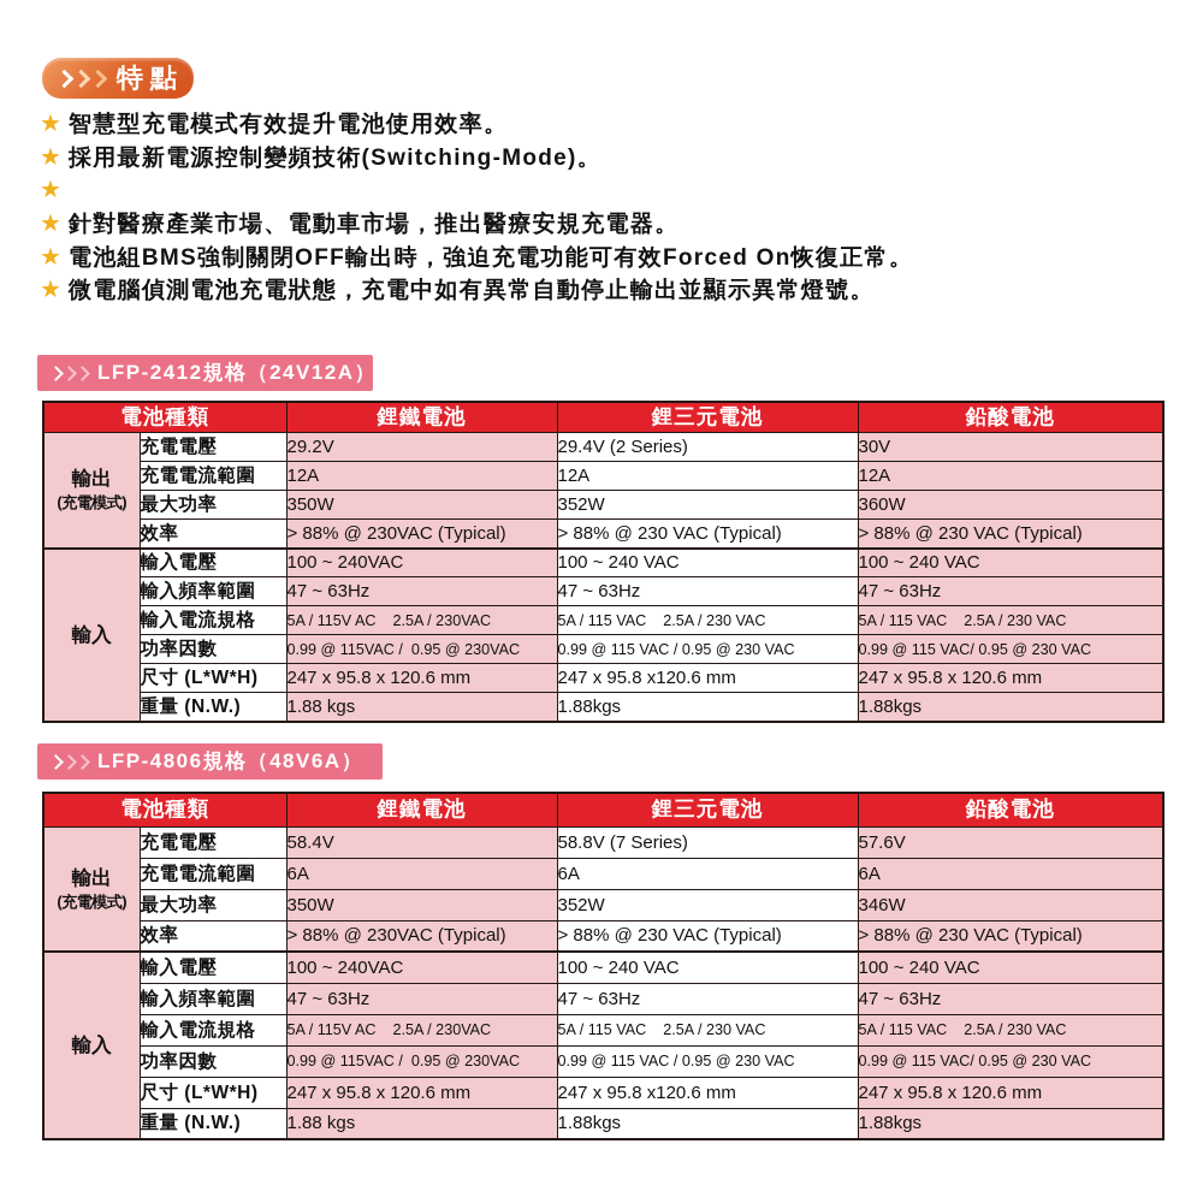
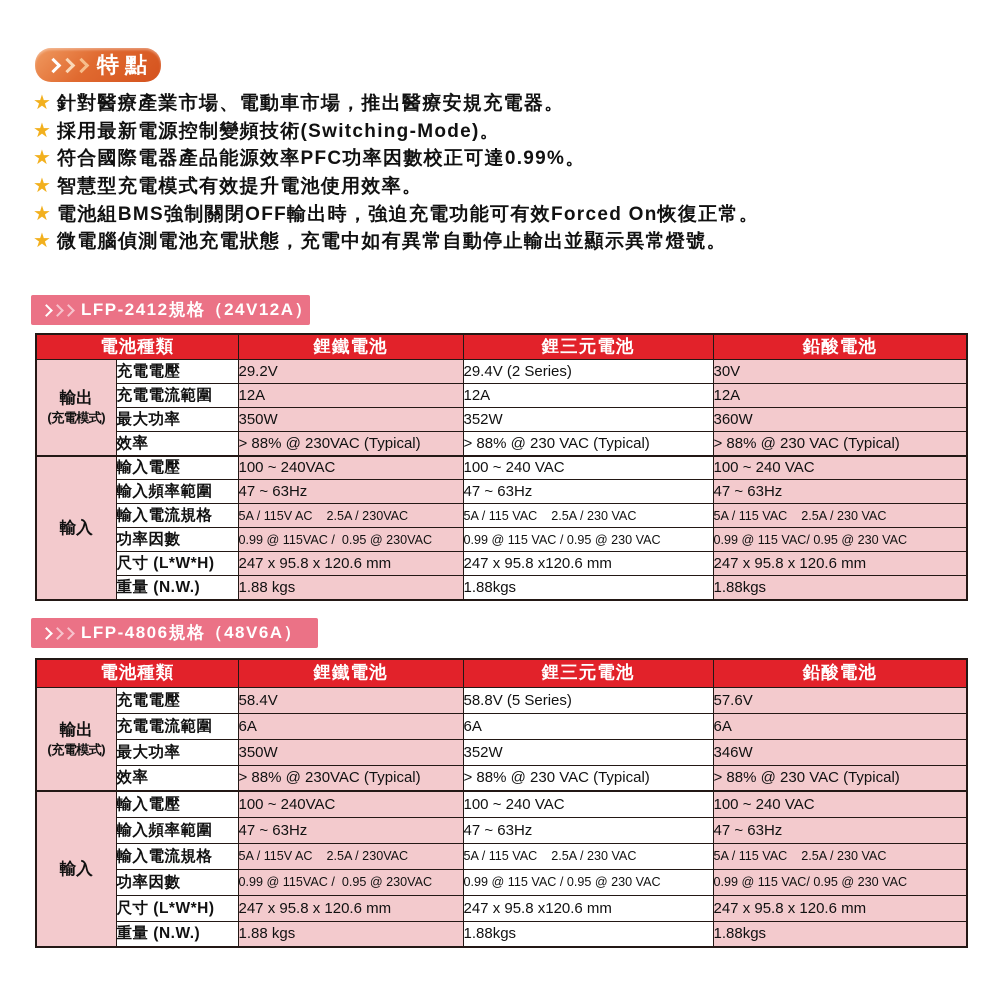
  特點
  ★
- 智慧型充電模式有效提升電池使用效率。
+ 針對醫療產業市場、電動車市場，推出醫療安規充電器。
  ★
  採用最新電源控制變頻技術(Switching-Mode)。
  ★
+ 符合國際電器產品能源效率PFC功率因數校正可達0.99%。
  ★
- 針對醫療產業市場、電動車市場，推出醫療安規充電器。
+ 智慧型充電模式有效提升電池使用效率。
  ★
  電池組BMS強制關閉OFF輸出時，強迫充電功能可有效Forced On恢復正常。
  ★
  微電腦偵測電池充電狀態，充電中如有異常自動停止輸出並顯示異常燈號。
  LFP-2412規格（24V12A）
  電池種類	鋰鐵電池	鋰三元電池	鉛酸電池
  輸出(充電模式)	充電電壓	29.2V	29.4V (2 Series)	30V
  充電電流範圍	12A	12A	12A
  最大功率	350W	352W	360W
  效率	> 88% @ 230VAC (Typical)	> 88% @ 230 VAC (Typical)	> 88% @ 230 VAC (Typical)
  輸入	輸入電壓	100 ~ 240VAC	100 ~ 240 VAC	100 ~ 240 VAC
  輸入頻率範圍	47 ~ 63Hz	47 ~ 63Hz	47 ~ 63Hz
  輸入電流規格	5A / 115V AC 2.5A / 230VAC	5A / 115 VAC 2.5A / 230 VAC	5A / 115 VAC 2.5A / 230 VAC
  功率因數	0.99 @ 115VAC / 0.95 @ 230VAC	0.99 @ 115 VAC / 0.95 @ 230 VAC	0.99 @ 115 VAC/ 0.95 @ 230 VAC
  尺寸 (L*W*H)	247 x 95.8 x 120.6 mm	247 x 95.8 x120.6 mm	247 x 95.8 x 120.6 mm
  重量 (N.W.)	1.88 kgs	1.88kgs	1.88kgs
  LFP-4806規格（48V6A）
  電池種類	鋰鐵電池	鋰三元電池	鉛酸電池
- 輸出(充電模式)	充電電壓	58.4V	58.8V (7 Series)	57.6V
+ 輸出(充電模式)	充電電壓	58.4V	58.8V (5 Series)	57.6V
  充電電流範圍	6A	6A	6A
  最大功率	350W	352W	346W
  效率	> 88% @ 230VAC (Typical)	> 88% @ 230 VAC (Typical)	> 88% @ 230 VAC (Typical)
  輸入	輸入電壓	100 ~ 240VAC	100 ~ 240 VAC	100 ~ 240 VAC
  輸入頻率範圍	47 ~ 63Hz	47 ~ 63Hz	47 ~ 63Hz
  輸入電流規格	5A / 115V AC 2.5A / 230VAC	5A / 115 VAC 2.5A / 230 VAC	5A / 115 VAC 2.5A / 230 VAC
  功率因數	0.99 @ 115VAC / 0.95 @ 230VAC	0.99 @ 115 VAC / 0.95 @ 230 VAC	0.99 @ 115 VAC/ 0.95 @ 230 VAC
  尺寸 (L*W*H)	247 x 95.8 x 120.6 mm	247 x 95.8 x120.6 mm	247 x 95.8 x 120.6 mm
  重量 (N.W.)	1.88 kgs	1.88kgs	1.88kgs
